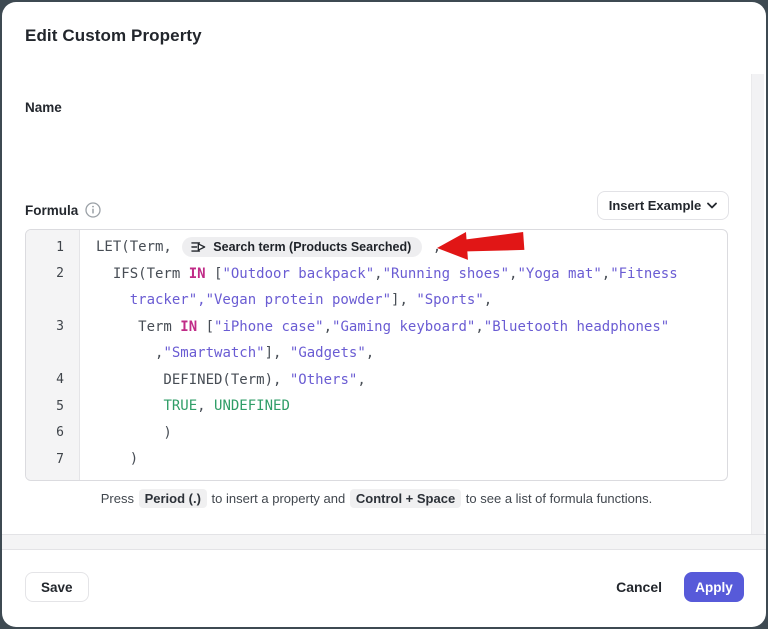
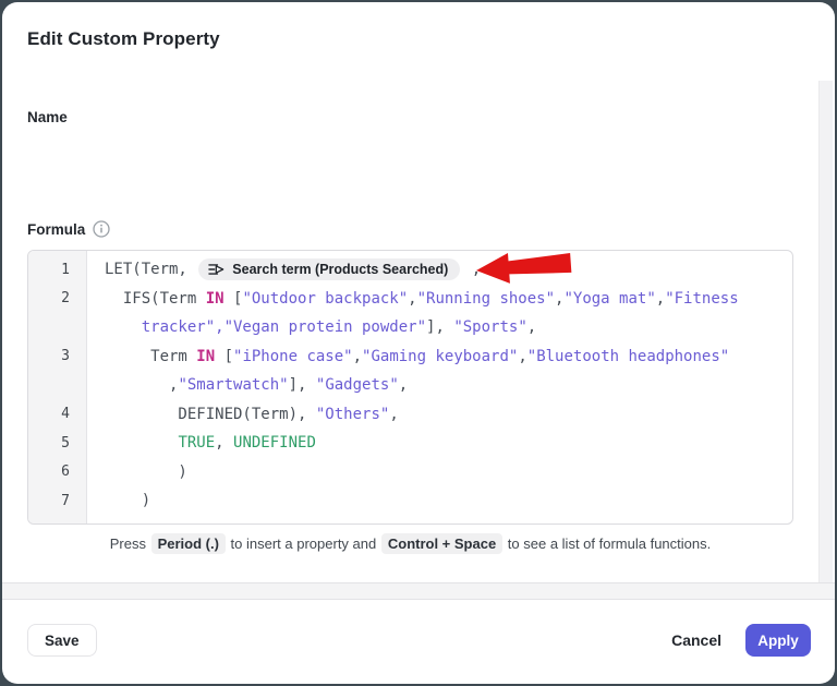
  Edit Custom Property
  Name
  Formula
- Insert Example
  1
  LET(Term,
  Search term (Products Searched)
  ,
  2
  IFS(Term
  IN
  [
  "Outdoor backpack"
  ,
  "Running shoes"
  ,
  "Yoga mat"
  ,
  "Fitness
  tracker","Vegan protein powder"
  ],
  "Sports"
  ,
  3
  Term
  IN
  [
  "iPhone case"
  ,
  "Gaming keyboard"
  ,
  "Bluetooth headphones"
  ,
  "Smartwatch"
  ],
  "Gadgets"
  ,
  4
  DEFINED(Term),
  "Others"
  ,
  5
  TRUE
  ,
  UNDEFINED
  6
  )
  7
  )
  Press Period (.) to insert a property and Control + Space to see a list of formula functions.
  Save
  Cancel
  Apply
